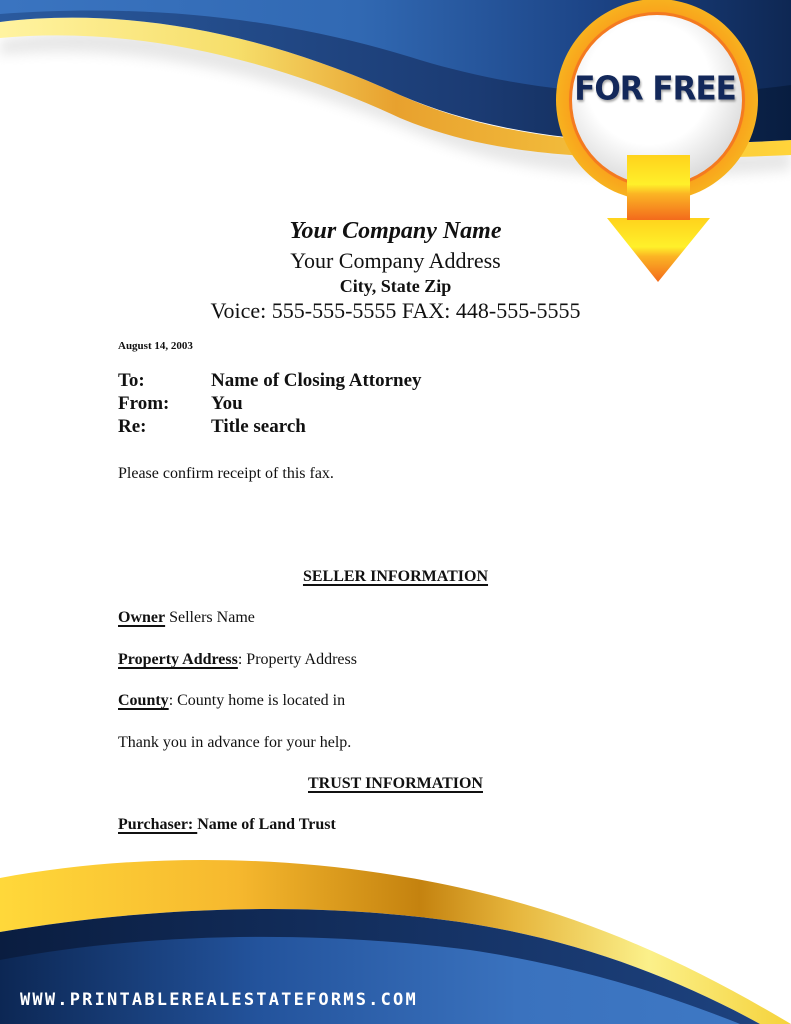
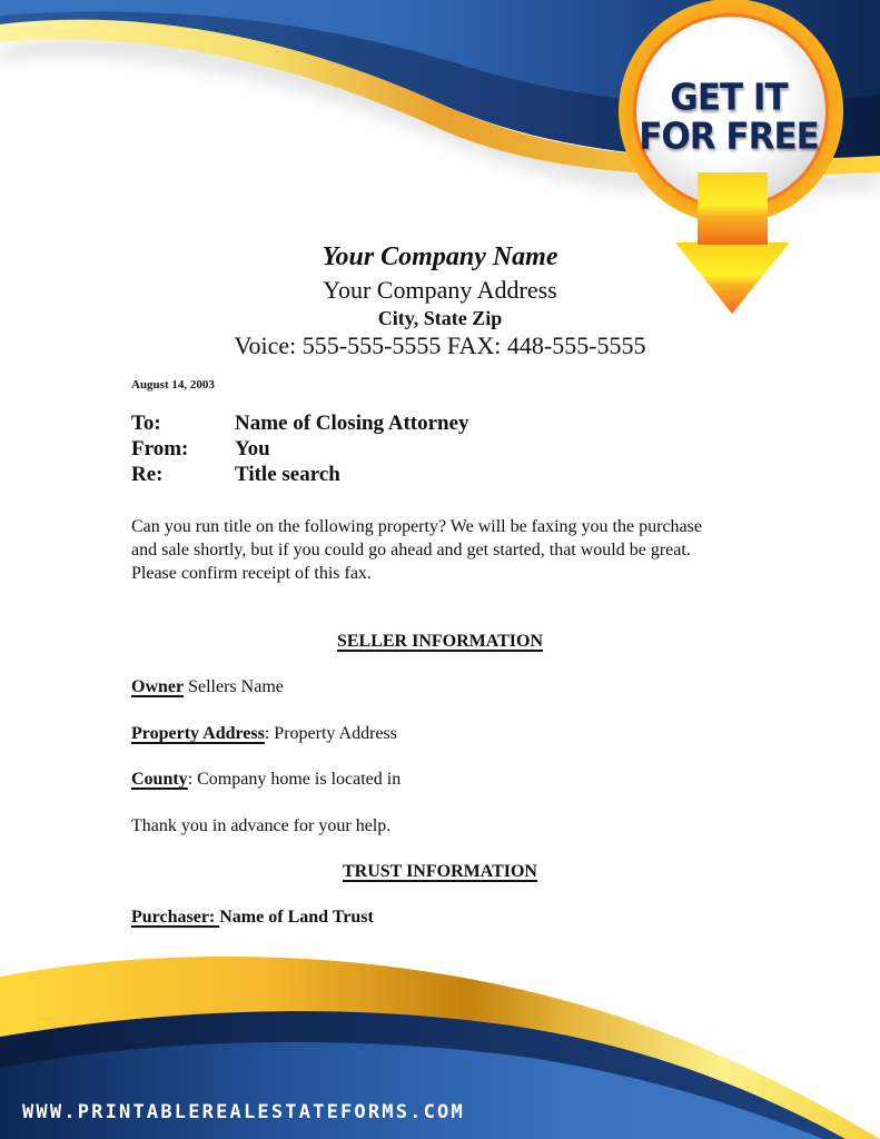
+ GET IT
  FOR FREE
  Your Company Name
  Your Company Address
  City, State Zip
  Voice: 555-555-5555 FAX: 448-555-5555
  August 14, 2003
  To:
  Name of Closing Attorney
  From:
  You
  Re:
  Title search
+ Can you run title on the following property? We will be faxing you the purchase and sale shortly, but if you could go ahead and get started, that would be great.
  Please confirm receipt of this fax.
  SELLER INFORMATION
  Owner Sellers Name
  Property Address: Property Address
- County: County home is located in
+ County: Company home is located in
  Thank you in advance for your help.
  TRUST INFORMATION
  Purchaser: Name of Land Trust
  WWW.PRINTABLEREALESTATEFORMS.COM
